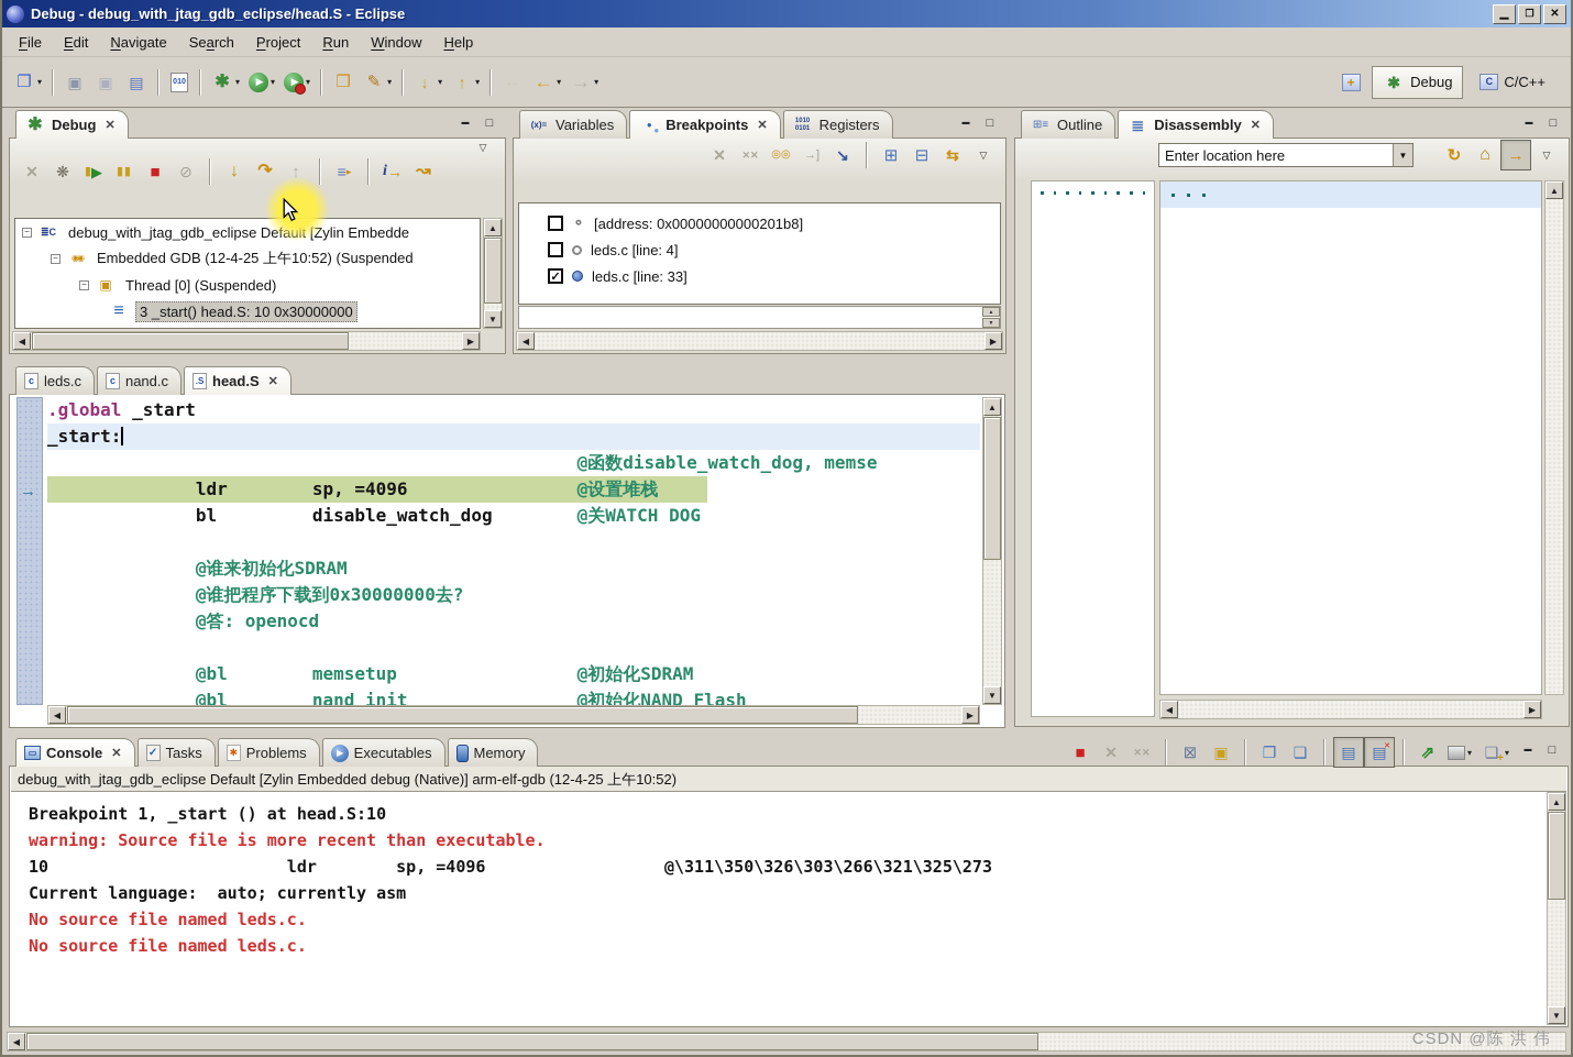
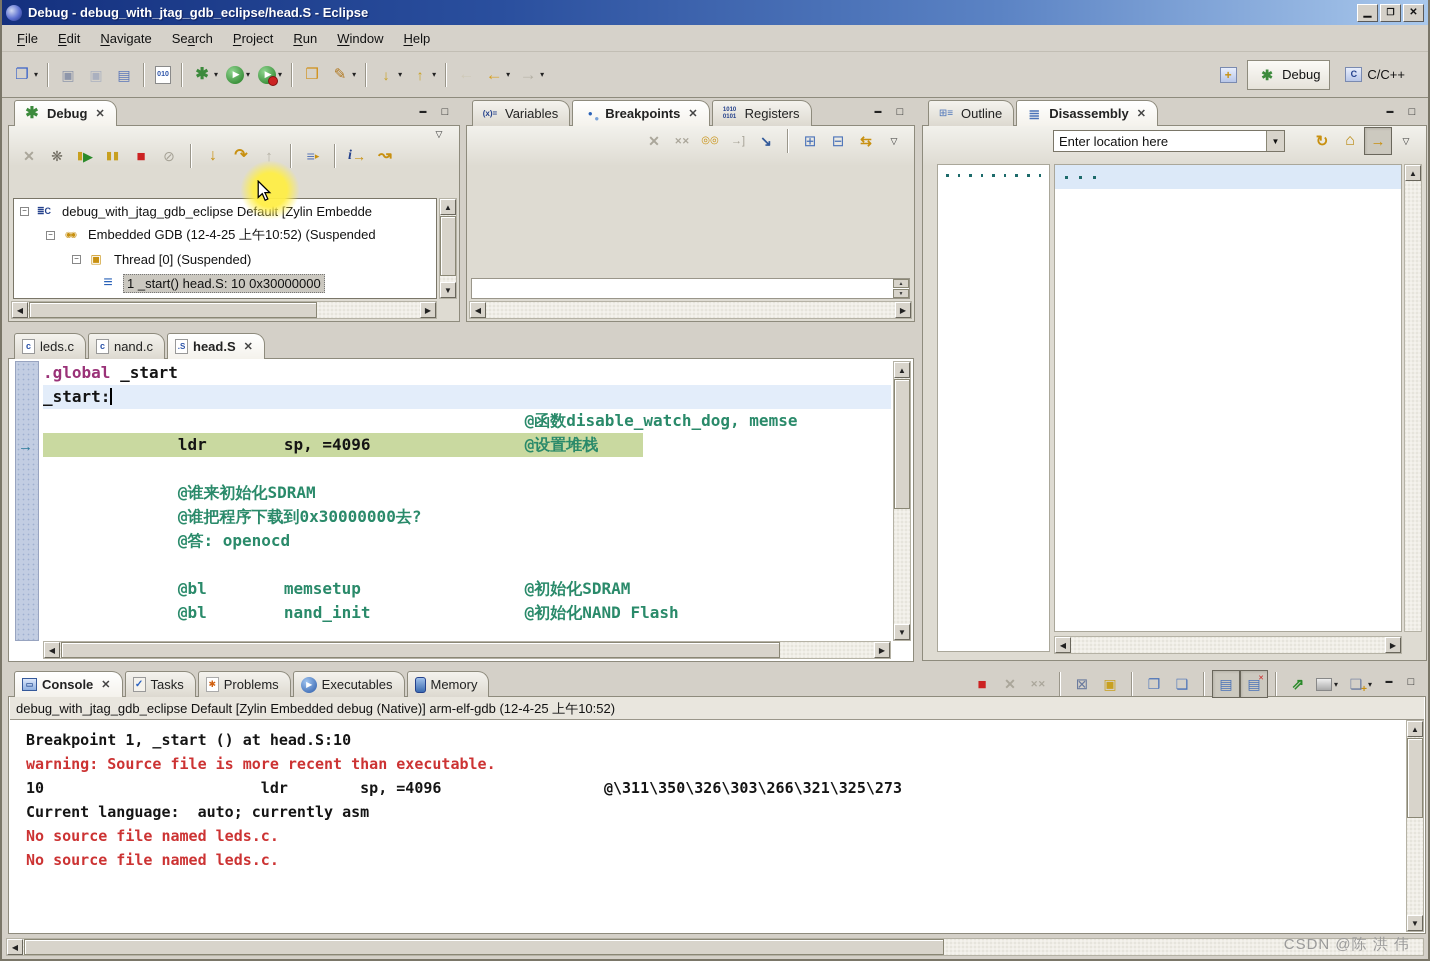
  Debug - debug_with_jtag_gdb_eclipse/head.S - Eclipse
  File
  Edit
  Navigate
  Search
  Project
  Run
  Window
  Help
  ▾
  ▾
  ▾
  ▾
  ▾
  ▾
  ▾
  ▾
  ▾
  Debug
  C/C++
  Debug
  ✕
  −
  debug_with_jtag_gdb_eclipse Dylin Embedde
  −
  Embedded GDB (12-4-25 上午10:52) (Suspended
  −
  Thread [0] (Suspended)
- 3 _start() head.S: 10 0x30000000
+ 1 _start() head.S: 10 0x30000000
  Variables
  Breakpoints
  ✕
  Registers
- [address: 0x00000000000201b8]
- leds.c [line: 4]
- ✓
- leds.c [line: 33]
  Outline
  Disassembly
  ✕
  Enter location here
  ▼
  leds.c
  nand.c
  head.S
  ✕
  .global _start
  _start:
  @函数disable_watch_dog, memse
  ldr sp, =4096 @设置堆栈
- bl disable_watch_dog @关WATCH DOG
  @谁来初始化SDRAM
  @谁把程序下载到0x30000000去?
  @答: openocd
  @bl memsetup @初始化SDRAM
  @bl nand_init @初始化NAND Flash
  Console
  ✕
  Tasks
  Problems
  Executables
  Memory
  ▾
  ▾
  debug_with_jtag_gdb_eclipse Default [Zylin Embedded debug (Native)] arm-elf-gdb (12-4-25 上午10:52)
  Breakpoint 1, _start () at head.S:10
  warning: Source file is more recent than executable.
  10 ldr sp, =4096 @\311\350\326\303\266\321\325\273
  Current language: auto; currently asm
  No source file named leds.c.
  No source file named leds.c.
  CSDN @陈 洪 伟
